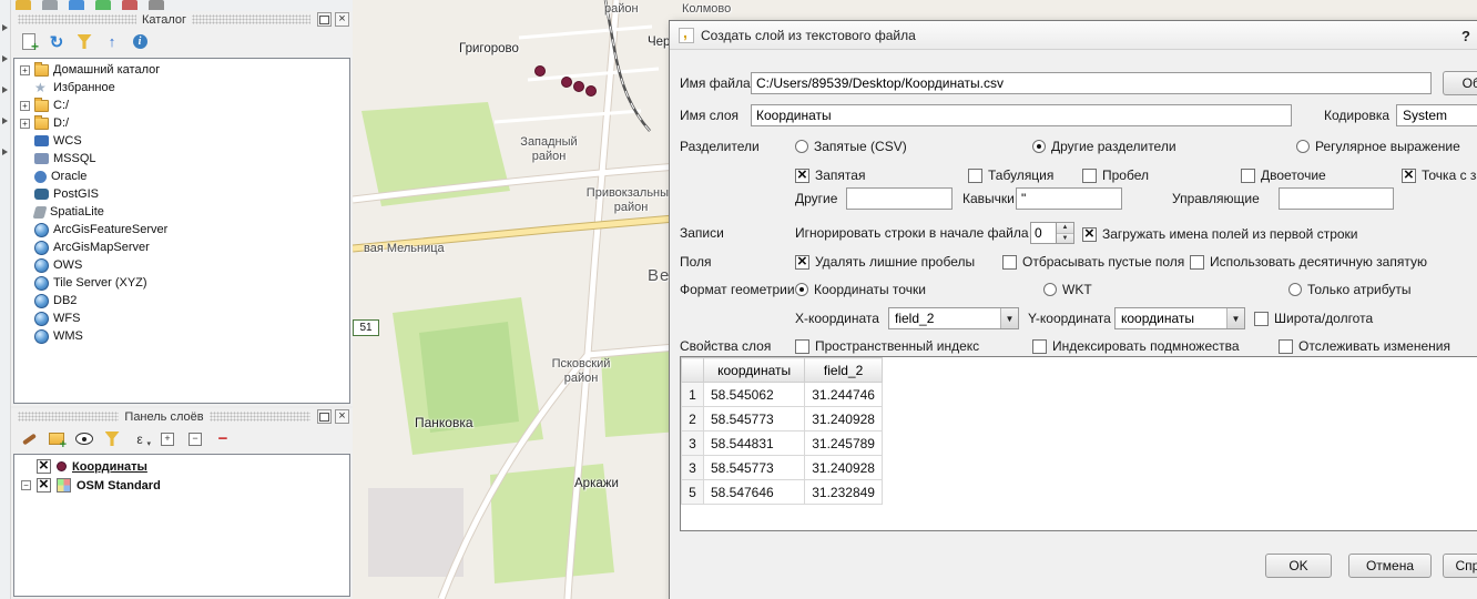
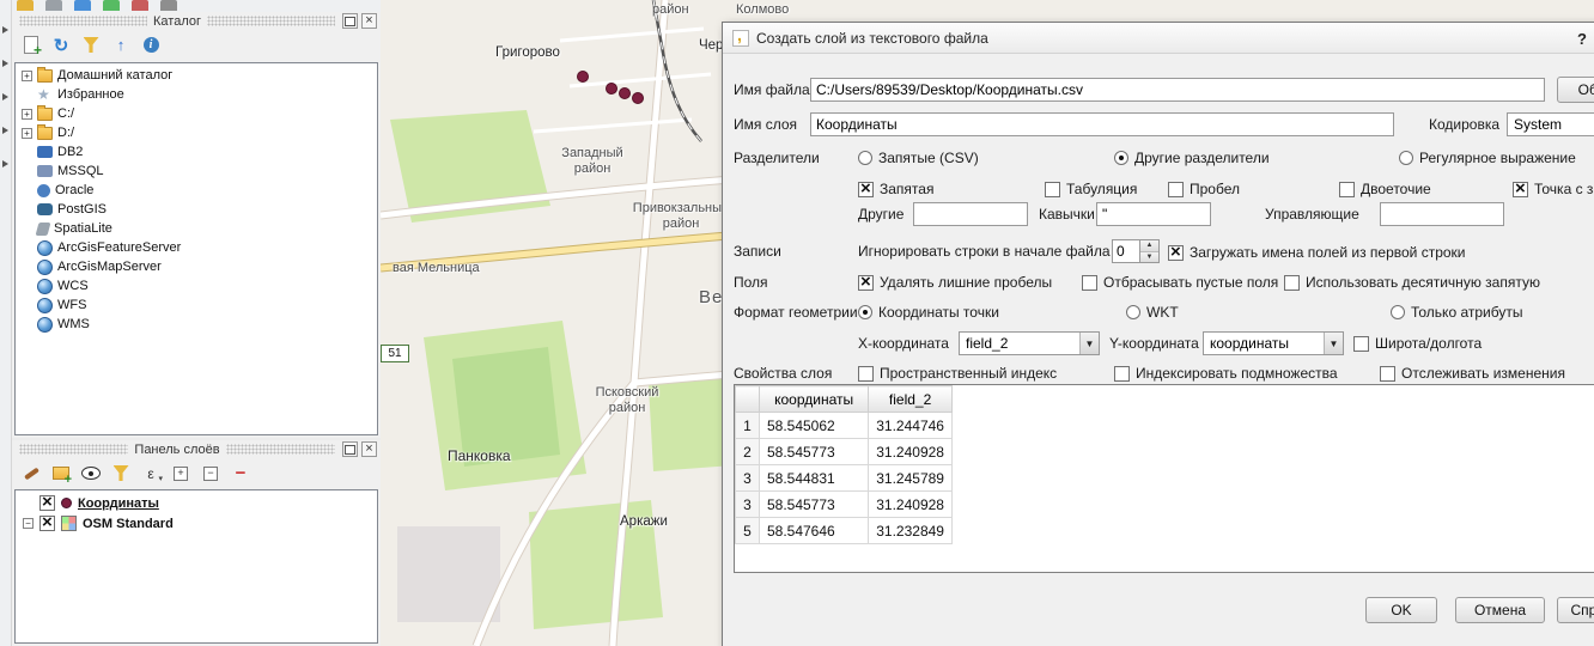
  Каталог
  +
  Домашний каталог
  Избранное
  +
  C:/
  +
  D:/
- WCS
+ DB2
  MSSQL
  Oracle
  PostGIS
  SpatiaLite
  ArcGisFeatureServer
  ArcGisMapServer
- OWS
- Tile Server (XYZ)
- DB2
+ WCS
  WFS
  WMS
  Панель слоёв
  Координаты
  −
  OSM Standard
  51
  район
  Григорово
  Чер
  Колмово
  Западный район
  Привокзальны район
  вая Мельница
  Псковский район
  Панковка
  Аркажи
  Создать слой из текстового файла
  ?
  Имя файла
  C:/Users/89539/Desktop/Координаты.csv
  Имя слоя
  Координаты
  Кодировка
  System
  Разделители
  Запятые (CSV)
  Другие разделители
  Регулярное выражение
  Запятая
  Табуляция
  Пробел
  Двоеточие
  Другие
  Кавычки
  "
  Управляющие
  Записи
  Игнорировать строки в начале файла
  0
  Загружать имена полей из первой строки
  Поля
  Удалять лишние пробелы
  Отбрасывать пустые поля
  Использовать десятичную запятую
  Формат геометрии
  Координаты точки
  WKT
  Только атрибуты
  X-координата
  field_2
  ▼
  Y-координата
  координаты
  ▼
  Широта/долгота
  Свойства слоя
  Пространственный индекс
  Индексировать подмножества
  Отслеживать изменения
  	координаты	field_2
  1	58.545062	31.244746
  2	58.545773	31.240928
  3	58.544831	31.245789
  3	58.545773	31.240928
  5	58.547646	31.232849
  OK
  Отмена
